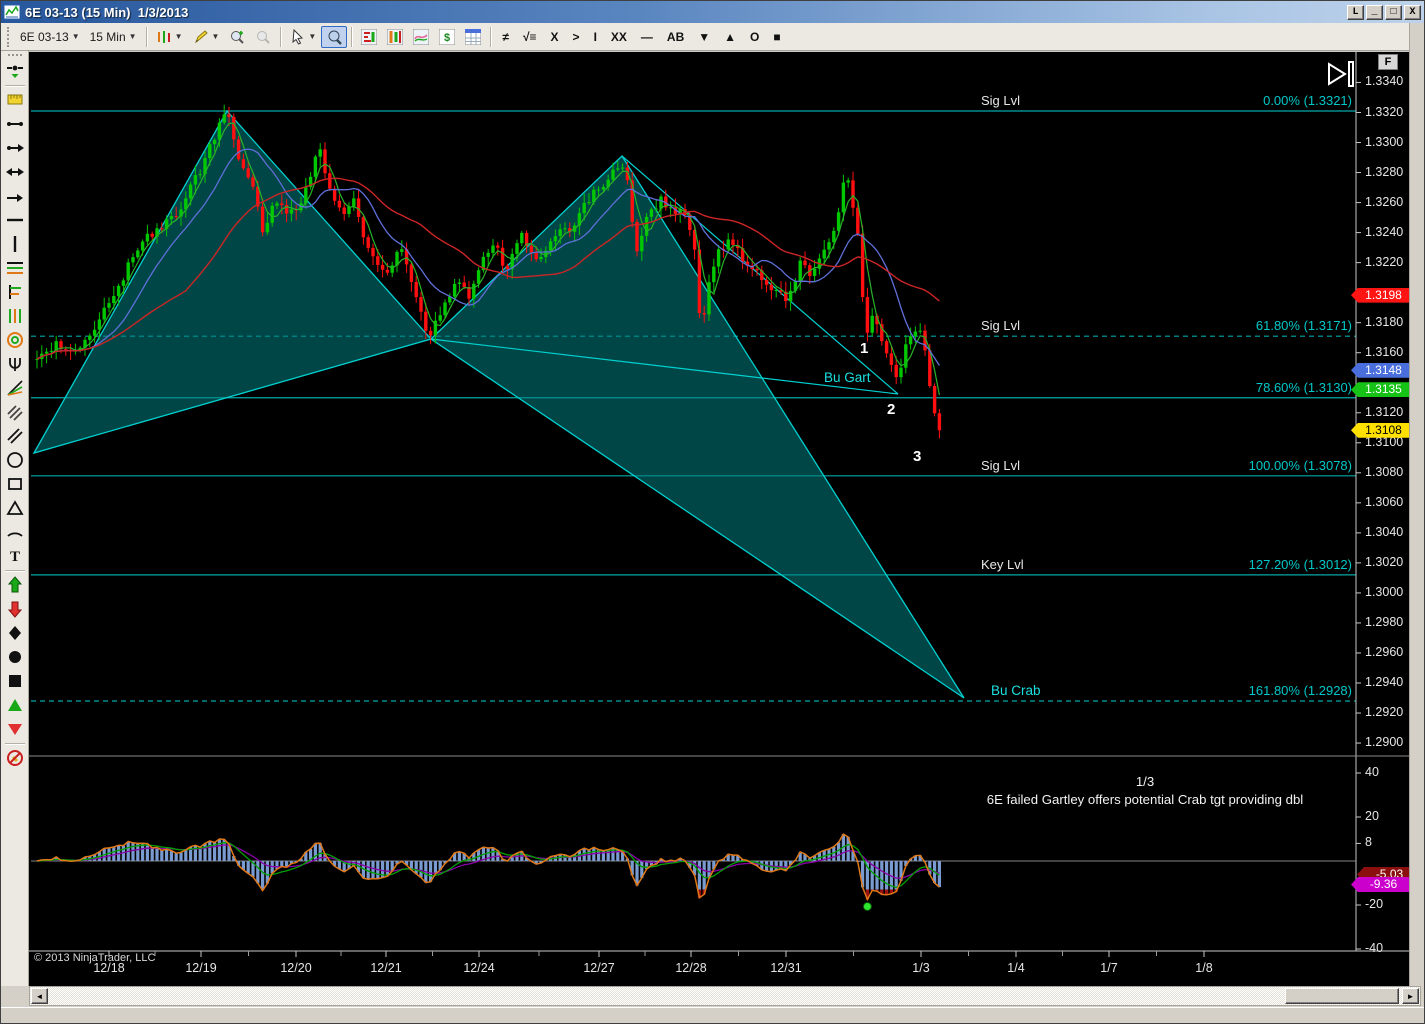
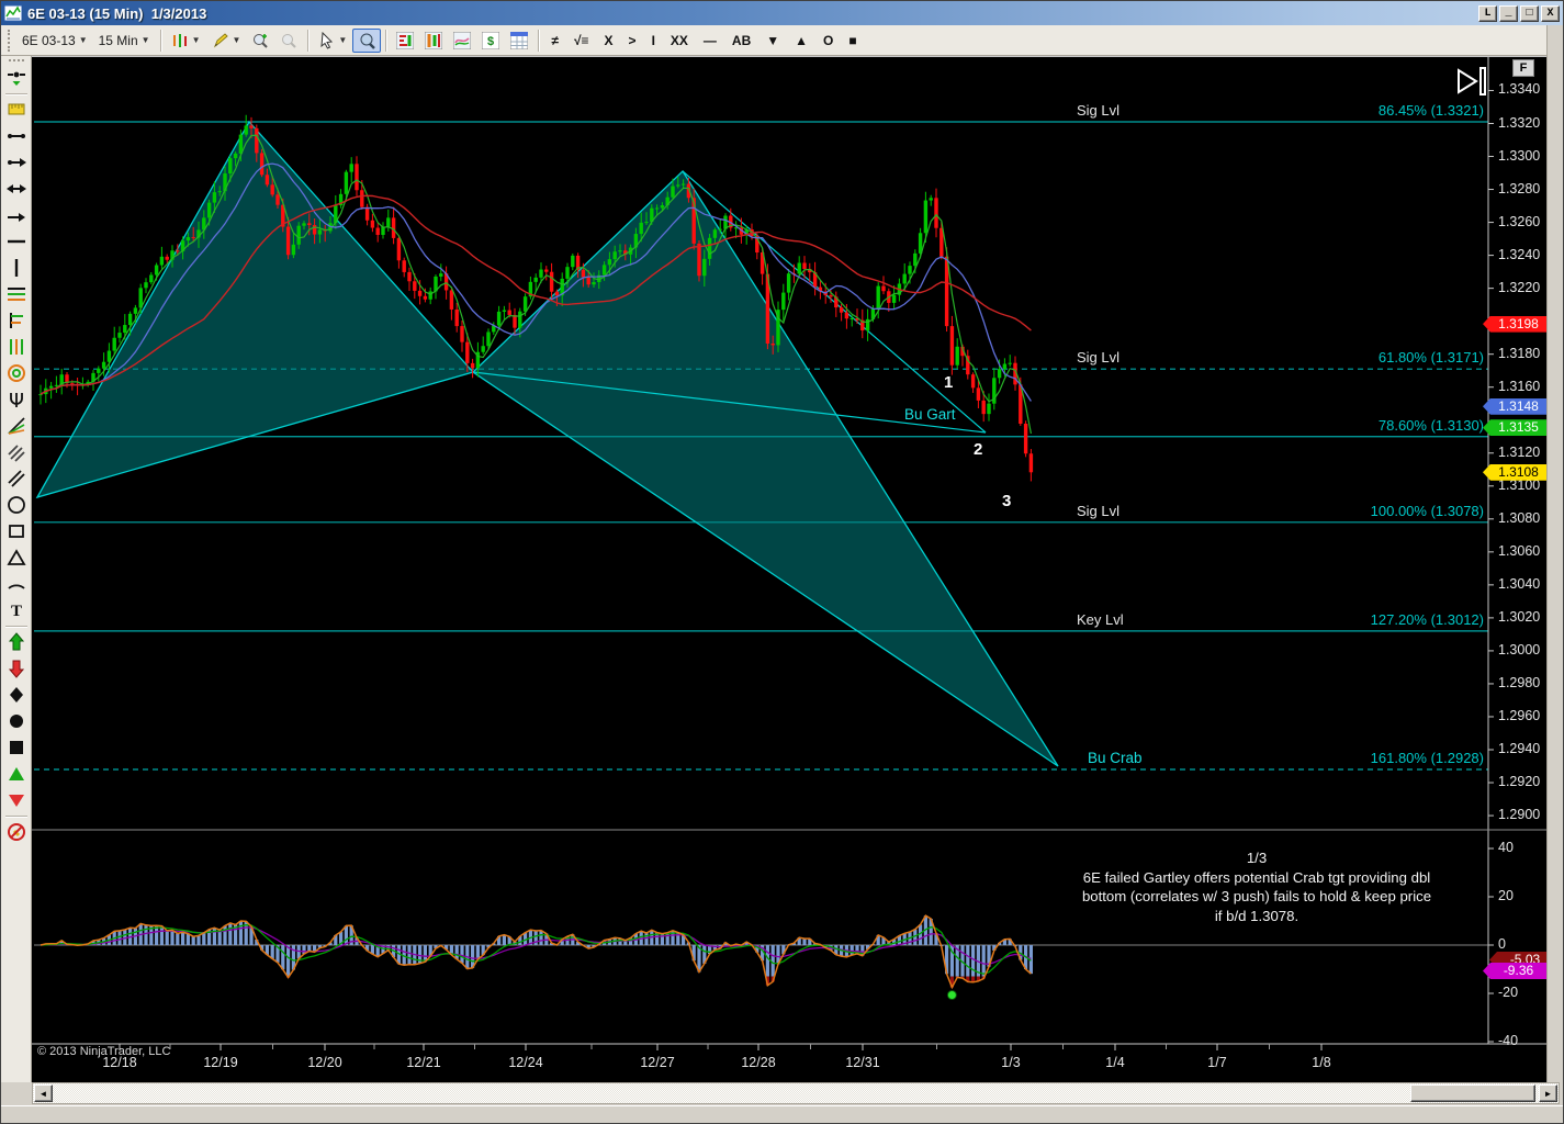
  6E 03-13 (15 Min) 1/3/2013
  L
  _
  □
  X
  6E 03-13
  ▼
  15 Min
  ▼
  ▼
  ▼
  ▼
  $
  ≠
  √≡
  X
  >
  I
  XX
  —
  AB
  ▼
  ▲
  O
  ■
  T
  F
  1/3
  6E failed Gartley offers potential Crab tgt providing dbl
+ bottom (correlates w/ 3 push) fails to hold & keep price
+ if b/d 1.3078.
  © 2013 NinjaTrader, LLC
  12/18
  12/19
  12/20
  12/21
  12/24
  12/27
  12/28
  12/31
  1/3
  1/4
  1/7
  1/8
  1.3340
  1.3320
  1.3300
  1.3280
  1.3260
  1.3240
  1.3220
  1.3180
  1.3160
  1.3120
  1.3100
  1.3080
  1.3060
  1.3040
  1.3020
  1.3000
  1.2980
  1.2960
  1.2940
  1.2920
  1.2900
  40
  20
- 8
+ 0
  -20
  -40
  Sig Lvl
- 0.00% (1.3321)
+ 86.45% (1.3321)
  Sig Lvl
  61.80% (1.3171)
  78.60% (1.3130)
  Sig Lvl
  100.00% (1.3078)
  Key Lvl
  127.20% (1.3012)
  Bu Crab
  161.80% (1.2928)
  Bu Gart
  1
  2
  3
  1.3198
  1.3148
  1.3135
  1.3108
  -5.03
  -9.36
  ◄
  ►
